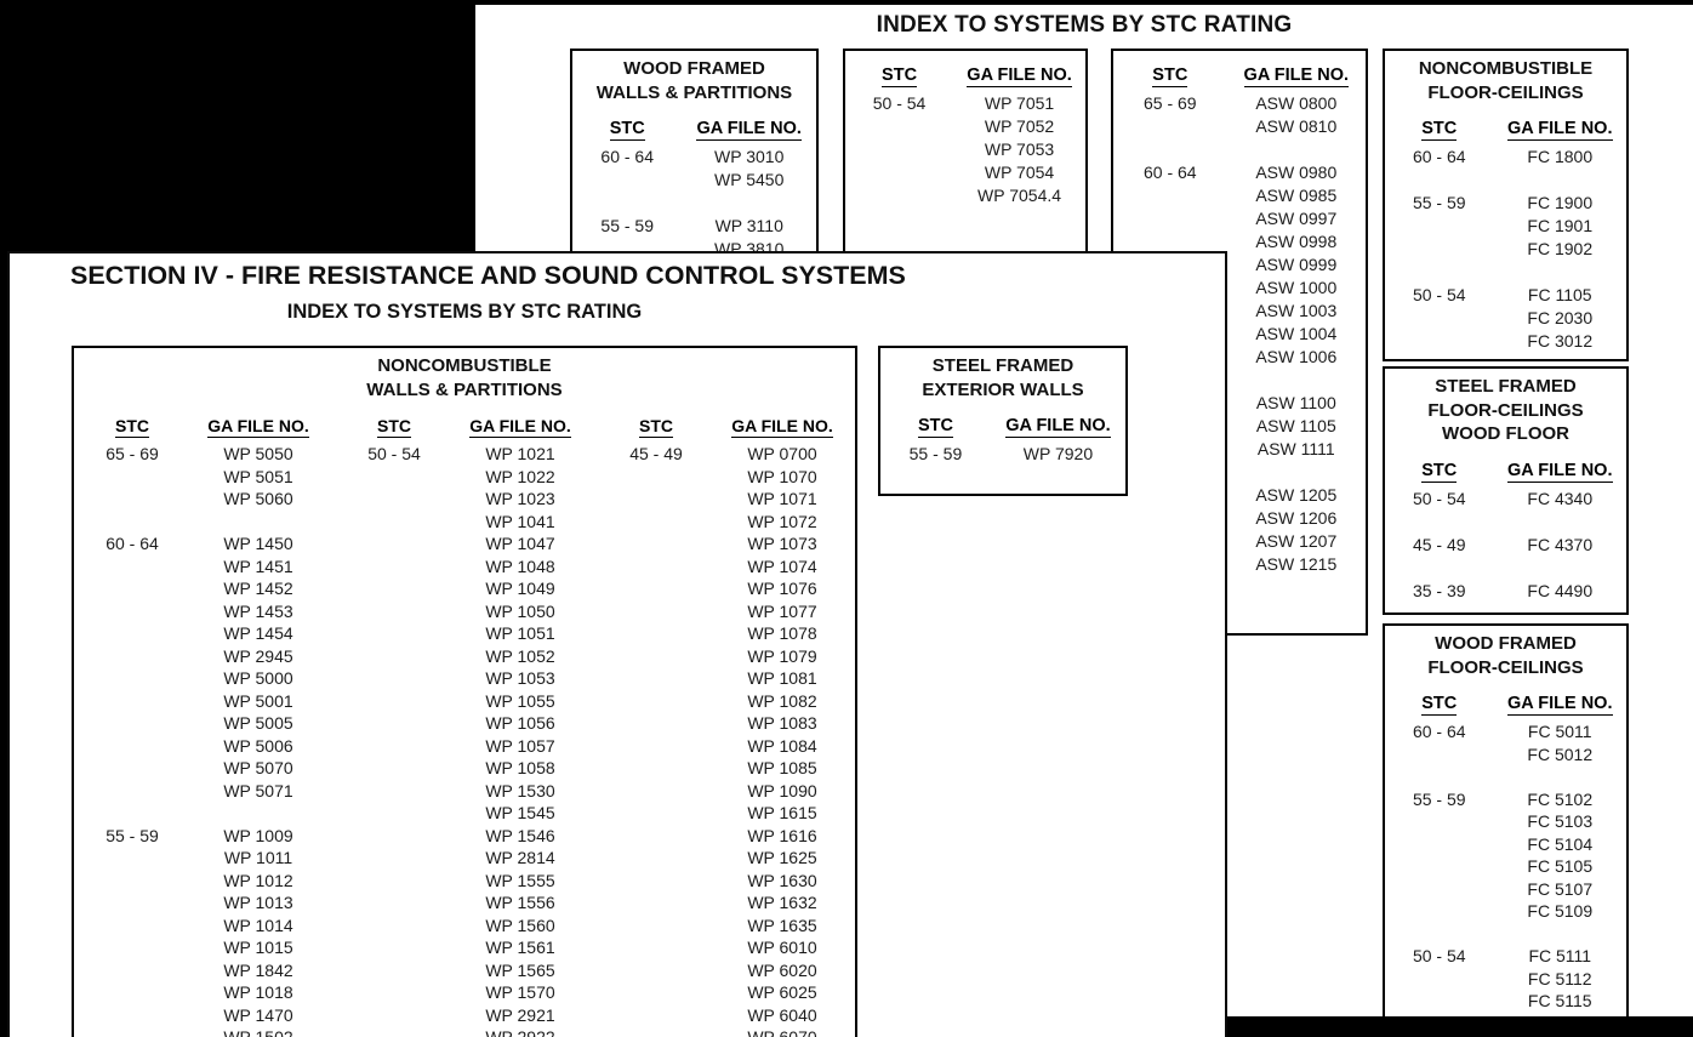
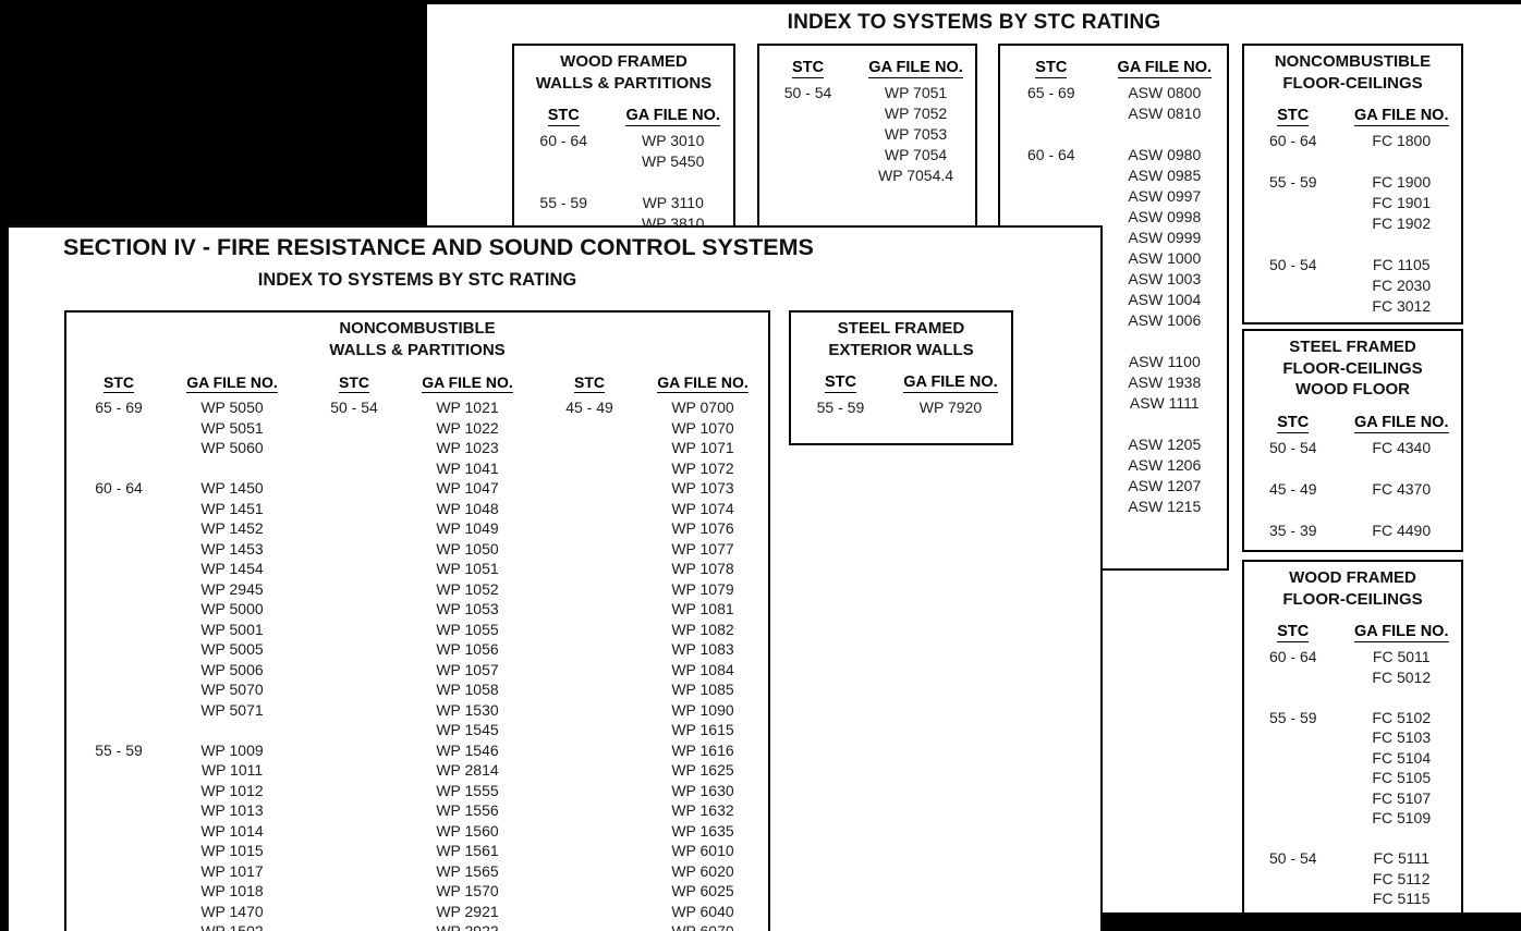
  INDEX TO SYSTEMS BY STC RATING
  WOOD FRAMED
  WALLS & PARTITIONS
  STC
  GA FILE NO.
  60 - 64
  WP 3010
  WP 5450
  55 - 59
  WP 3110
  WP 3810
  STC
  GA FILE NO.
  50 - 54
  WP 7051
  WP 7052
  WP 7053
  WP 7054
  WP 7054.4
  STC
  GA FILE NO.
  65 - 69
  ASW 0800
  ASW 0810
  60 - 64
  ASW 0980
  ASW 0985
  ASW 0997
  ASW 0998
  ASW 0999
  ASW 1000
  ASW 1003
  ASW 1004
  ASW 1006
  ASW 1100
- ASW 1105
+ ASW 1938
  ASW 1111
  ASW 1205
  ASW 1206
  ASW 1207
  ASW 1215
  NONCOMBUSTIBLE
  FLOOR-CEILINGS
  STC
  GA FILE NO.
  60 - 64
  FC 1800
  55 - 59
  FC 1900
  FC 1901
  FC 1902
  50 - 54
  FC 1105
  FC 2030
  FC 3012
  STEEL FRAMED
  FLOOR-CEILINGS
  WOOD FLOOR
  STC
  GA FILE NO.
  50 - 54
  FC 4340
  45 - 49
  FC 4370
  35 - 39
  FC 4490
  WOOD FRAMED
  FLOOR-CEILINGS
  STC
  GA FILE NO.
  60 - 64
  FC 5011
  FC 5012
  55 - 59
  FC 5102
  FC 5103
  FC 5104
  FC 5105
  FC 5107
  FC 5109
  50 - 54
  FC 5111
  FC 5112
  FC 5115
  SECTION IV - FIRE RESISTANCE AND SOUND CONTROL SYSTEMS
  INDEX TO SYSTEMS BY STC RATING
  NONCOMBUSTIBLE
  WALLS & PARTITIONS
  STC
  GA FILE NO.
  65 - 69
  WP 5050
  WP 5051
  WP 5060
  60 - 64
  WP 1450
  WP 1451
  WP 1452
  WP 1453
  WP 1454
  WP 2945
  WP 5000
  WP 5001
  WP 5005
  WP 5006
  WP 5070
  WP 5071
  55 - 59
  WP 1009
  WP 1011
  WP 1012
  WP 1013
  WP 1014
  WP 1015
- WP 1842
+ WP 1017
  WP 1018
  WP 1470
  STC
  GA FILE NO.
  50 - 54
  WP 1021
  WP 1022
  WP 1023
  WP 1041
  WP 1047
  WP 1048
  WP 1049
  WP 1050
  WP 1051
  WP 1052
  WP 1053
  WP 1055
  WP 1056
  WP 1057
  WP 1058
  WP 1530
  WP 1545
  WP 1546
  WP 2814
  WP 1555
  WP 1556
  WP 1560
  WP 1561
  WP 1565
  WP 1570
  WP 2921
  STC
  GA FILE NO.
  45 - 49
  WP 0700
  WP 1070
  WP 1071
  WP 1072
  WP 1073
  WP 1074
  WP 1076
  WP 1077
  WP 1078
  WP 1079
  WP 1081
  WP 1082
  WP 1083
  WP 1084
  WP 1085
  WP 1090
  WP 1615
  WP 1616
  WP 1625
  WP 1630
  WP 1632
  WP 1635
  WP 6010
  WP 6020
  WP 6025
  WP 6040
  STEEL FRAMED
  EXTERIOR WALLS
  STC
  GA FILE NO.
  55 - 59
  WP 7920
